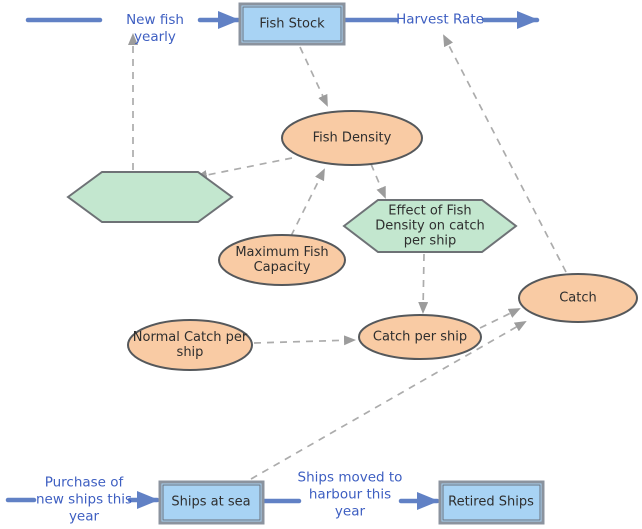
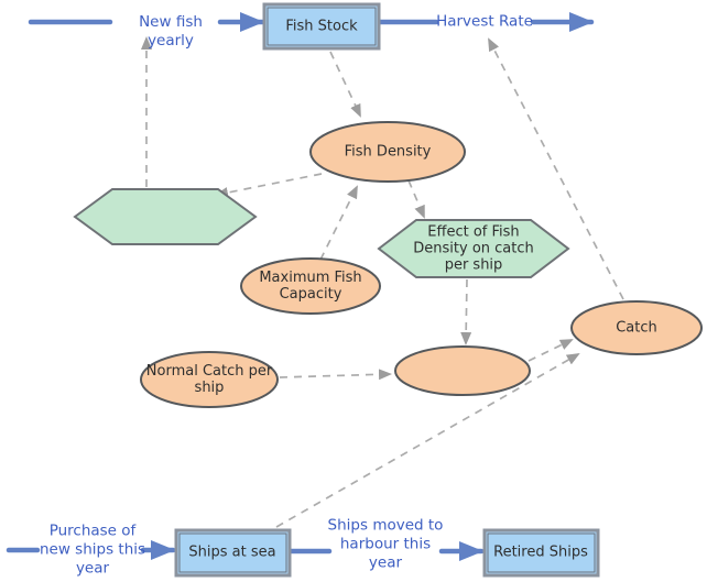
  New fish
  yearly
  Harvest Rate
  Purchase of
  new ships this
  year
  Ships moved to
  harbour this
  year
  Fish Stock
  Ships at sea
  Retired Ships
  Fish Density
  Maximum Fish
  Capacity
  Normal Catch per
  ship
- Catch per ship
  Catch
  Effect of Fish
  Density on catch
  per ship
